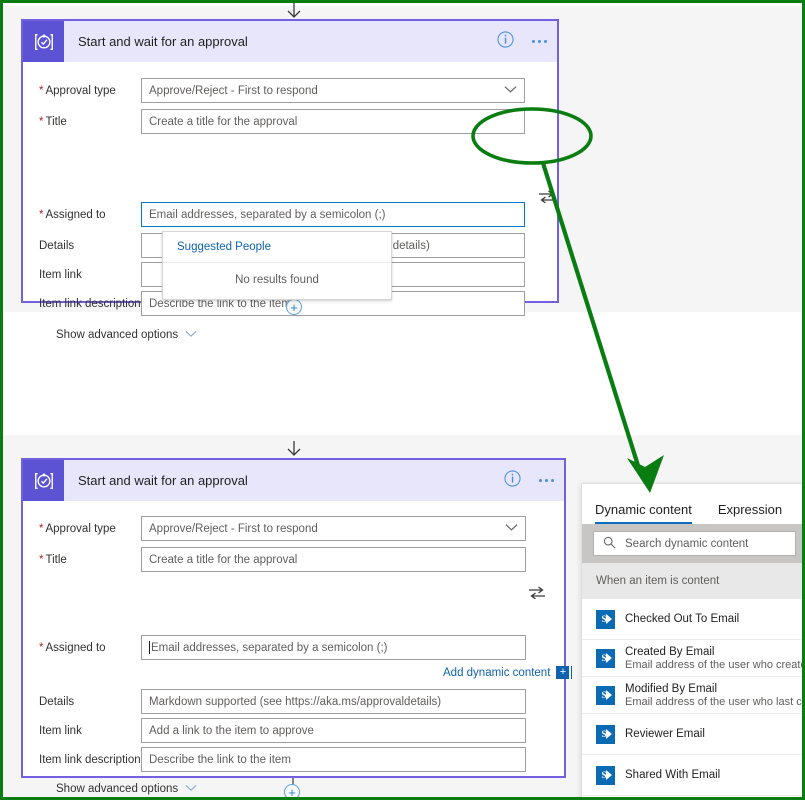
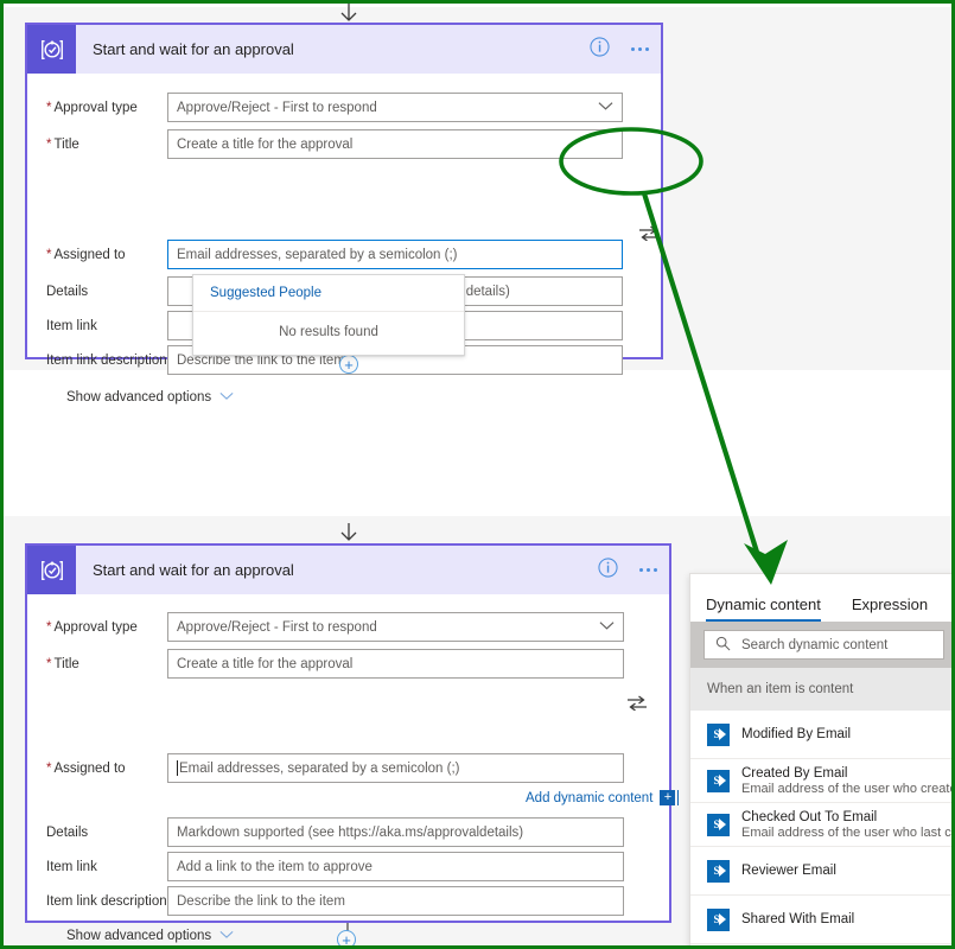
  Start and wait for an approval
  * Approval type
  Approve/Reject - First to respond
  * Title
  Create a title for the approval
  * Assigned to
  Email addresses, separated by a semicolon (;)
  Details
  details)
  Item link
  Item link description
  Describe the link to the ite
  Suggested People
  No results found
  Show advanced options
  +
  Start and wait for an approval
  * Approval type
  Approve/Reject - First to respond
  * Title
  Create a title for the approval
  * Assigned to
  Email addresses, separated by a semicolon (;)
  Add dynamic content
  +
  Details
  Markdown supported (see https://aka.ms/approvaldetails)
  Item link
  Add a link to the item to approve
  Item link description
  Describe the link to the item
  Show advanced options
  +
  Dynamic content
  Expression
  Search dynamic content
  When an item is content
  S
- Checked Out To Email
+ Modified By Email
  S
  Created By Email
  Email address of the user who creat
  S
- Modified By Email
+ Checked Out To Email
  Email address of the user who last c
  S
  Reviewer Email
  S
  Shared With Email
